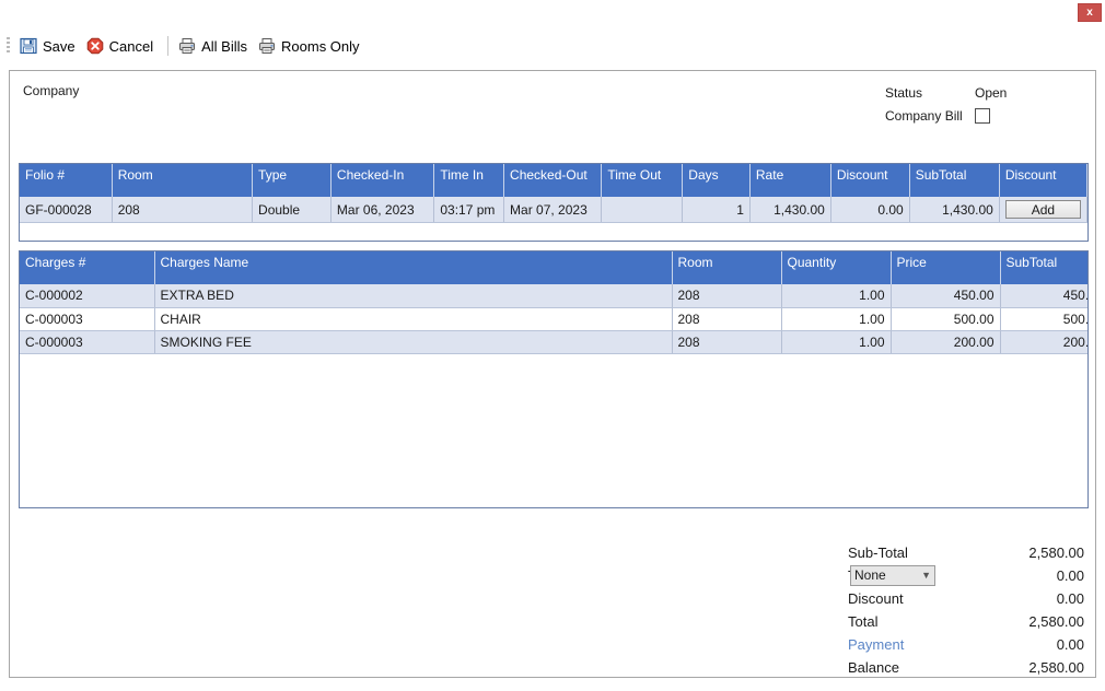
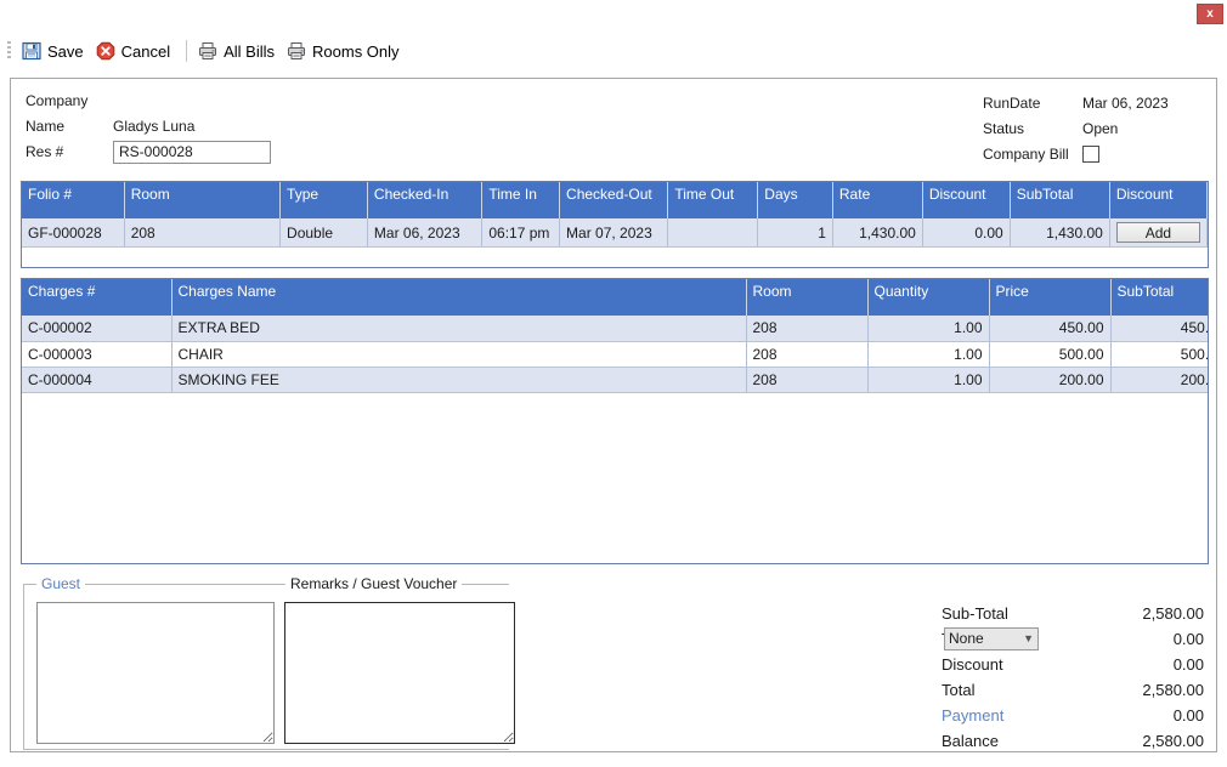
  x
  Save
  Cancel
  All Bills
  Rooms Only
  Company
+ Name
+ Gladys Luna
+ Res #
+ RS-000028
+ RunDate
+ Mar 06, 2023
  Status
  Open
  Company Bill
  Folio #	Room	Type	Checked-In	Time In	Checked-Out	Time Out	Days	Rate	Discount	SubTotal	Discount
- GF-000028	208	Double	Mar 06, 2023	03:17 pm	Mar 07, 2023		1	1,430.00	0.00	1,430.00	Add
+ GF-000028	208	Double	Mar 06, 2023	06:17 pm	Mar 07, 2023		1	1,430.00	0.00	1,430.00	Add
  Charges #	Charges Name	Room	Quantity	Price	SubTotal
  C-000002	EXTRA BED	208	1.00	450.00	450.
  C-000003	CHAIR	208	1.00	500.00	500.
- C-000003	SMOKING FEE	208	1.00	200.00	200.
+ C-000004	SMOKING FEE	208	1.00	200.00	200.
+ Guest
+ Remarks / Guest Voucher
  Sub-Total
  2,580.00
  None
  ▼
  0.00
  Discount
  0.00
  Total
  2,580.00
  Payment
  0.00
  Balance
  2,580.00
